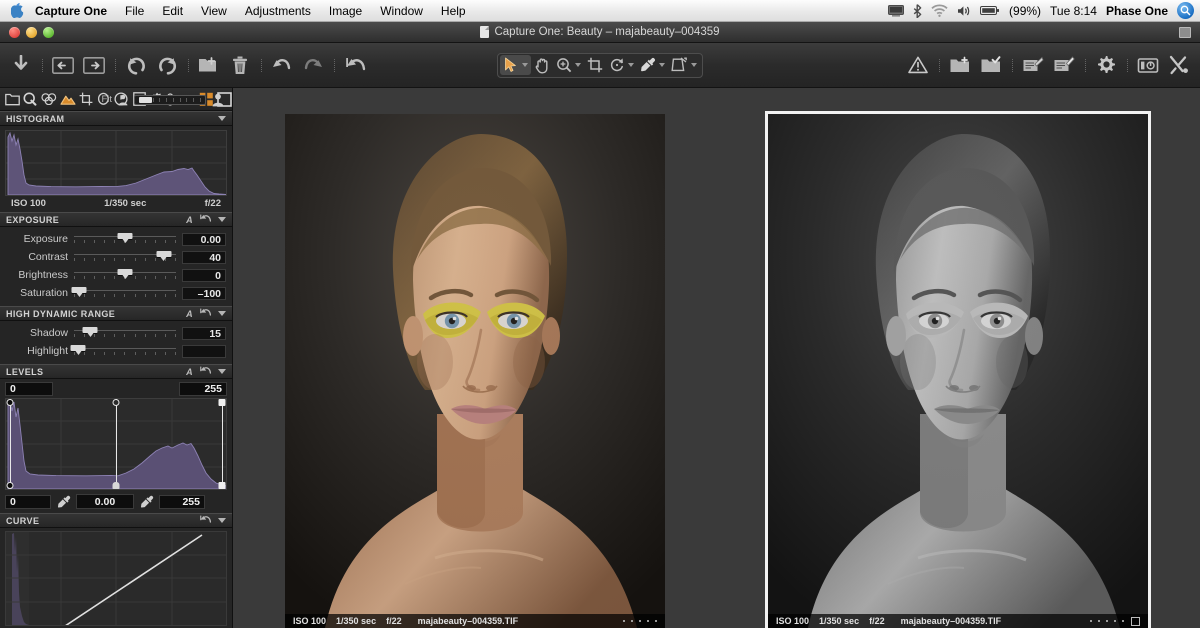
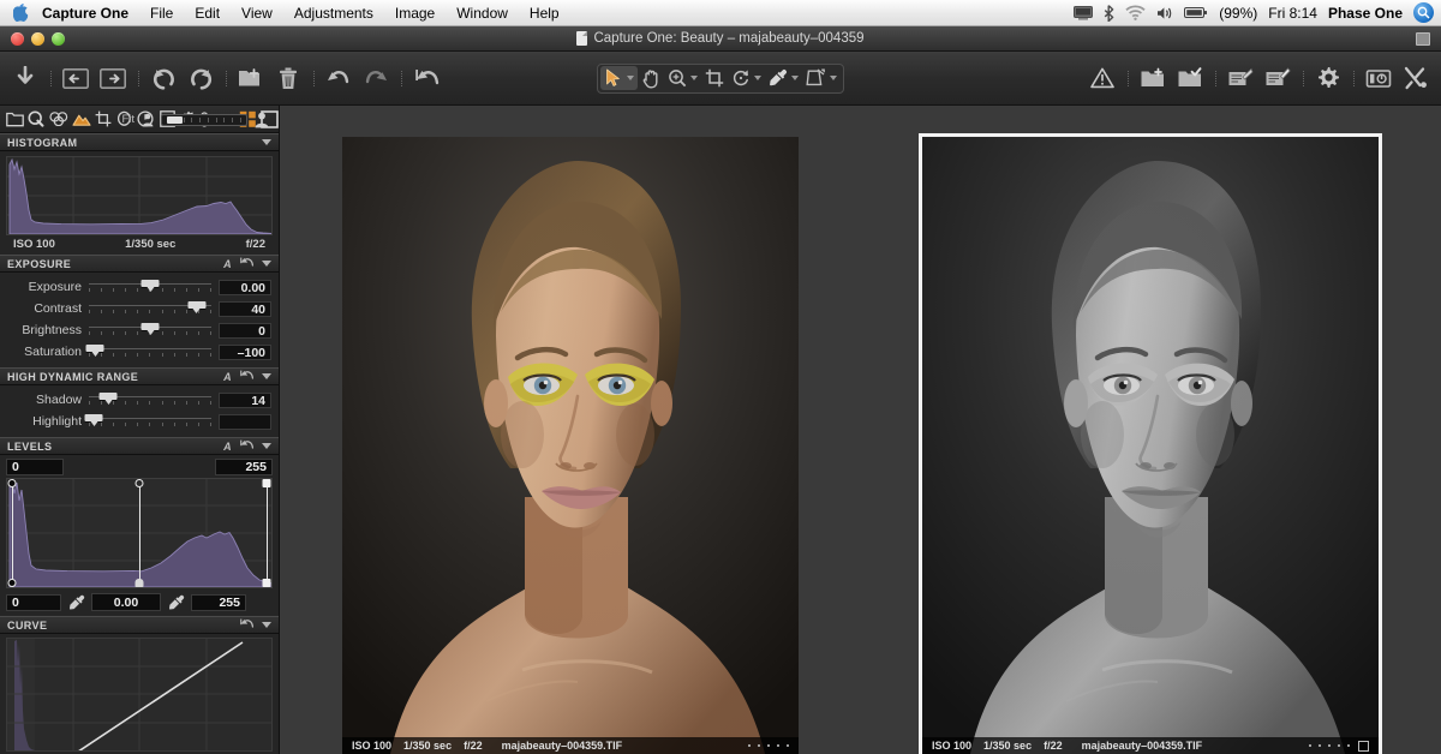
  Capture One
  File
  Edit
  View
  Adjustments
  Image
  Window
  Help
  (99%)
- Tue 8:14
+ Fri 8:14
  Phase One
  Capture One: Beauty – majabeauty–004359
  Fit
  HISTOGRAM
  ISO 100
  1/350 sec
  f/22
  EXPOSURE
  A
  Exposure
  0.00
  Contrast
  40
  Brightness
  0
  Saturation
  –100
  HIGH DYNAMIC RANGE
  A
  Shadow
- 15
+ 14
  Highlight
  LEVELS
  A
  0
  255
  0
  0.00
  255
  CURVE
  ISO 100
  1/350 sec
  f/22
  majabeauty–004359.TIF
  ISO 100
  1/350 sec
  f/22
  majabeauty–004359.TIF
